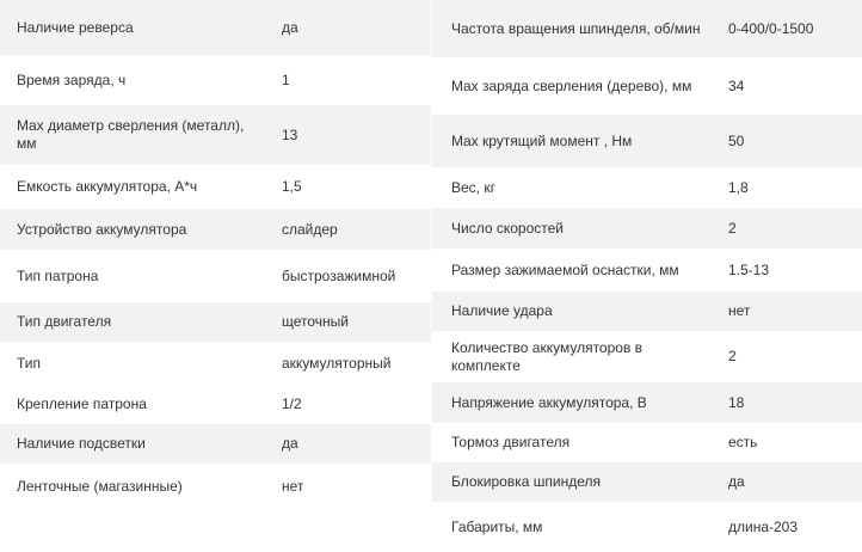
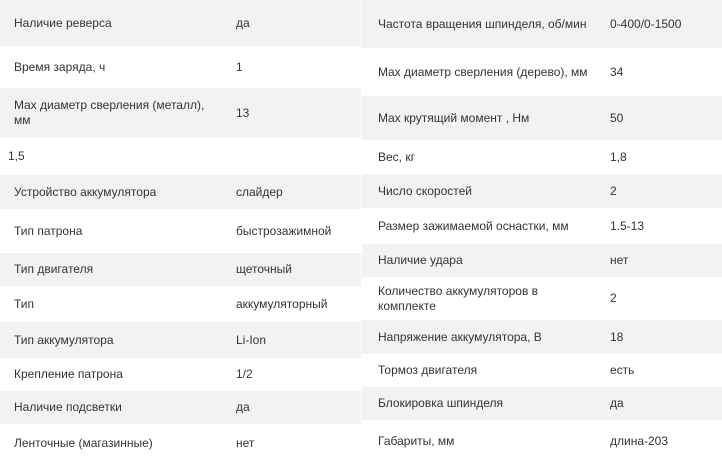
  Наличие реверса
  да
  Время заряда, ч
  1
  Max диаметр сверления (металл), мм
  13
- Емкость аккумулятора, А*ч
  1,5
  Устройство аккумулятора
  слайдер
  Тип патрона
  быстрозажимной
  Тип двигателя
  щеточный
  Тип
  аккумуляторный
+ Тип аккумулятора
+ Li-Ion
  Крепление патрона
  1/2
  Наличие подсветки
  да
  Ленточные (магазинные)
  нет
  Частота вращения шпинделя, об/мин
  0-400/0-1500
- Max заряда сверления (дерево), мм
+ Max диаметр сверления (дерево), мм
  34
  Max крутящий момент , Нм
  50
  Вес, кг
  1,8
  Число скоростей
  2
  Размер зажимаемой оснастки, мм
  1.5-13
  Наличие удара
  нет
  Количество аккумуляторов в комплекте
  2
  Напряжение аккумулятора, В
  18
  Тормоз двигателя
  есть
  Блокировка шпинделя
  да
  Габариты, мм
  длина-203
